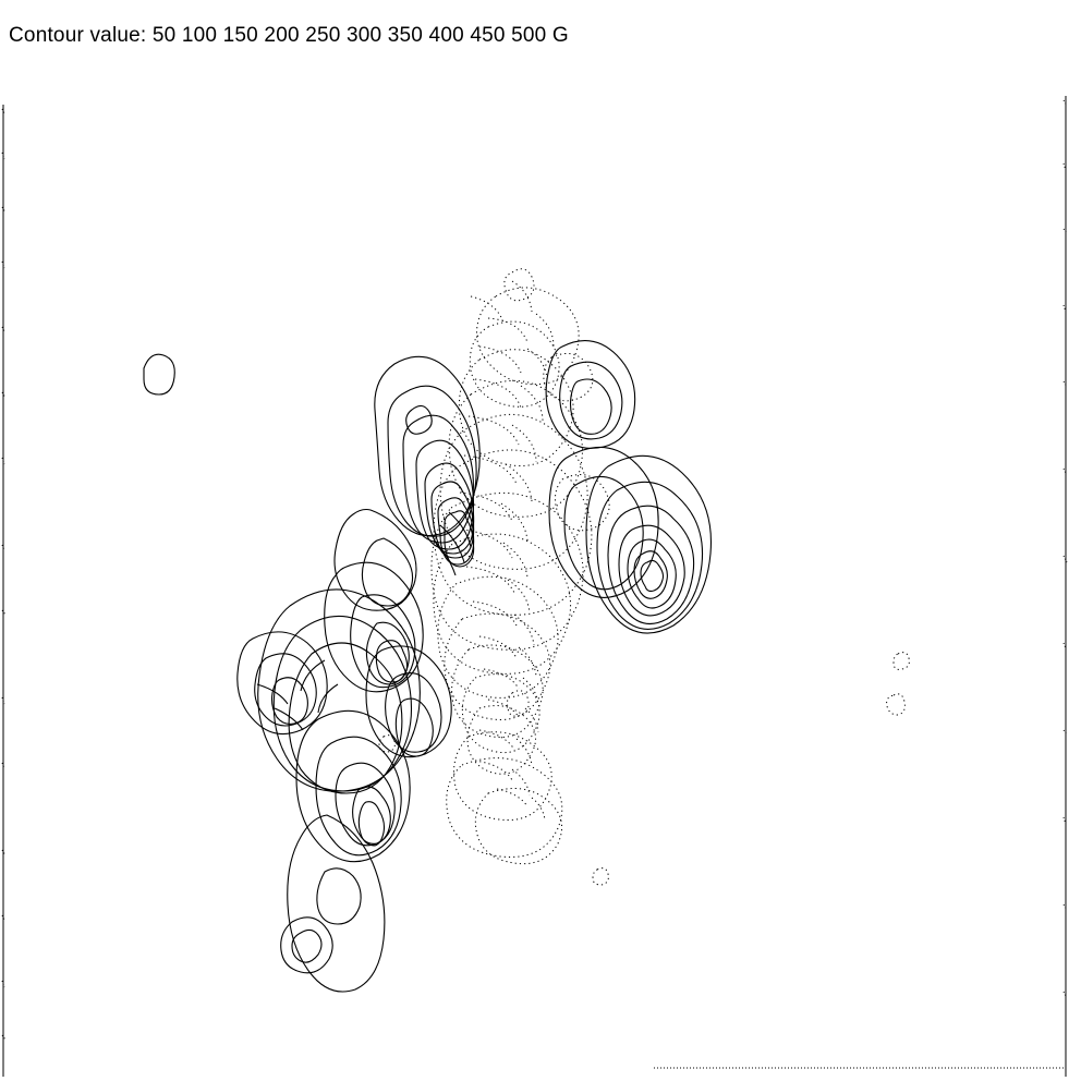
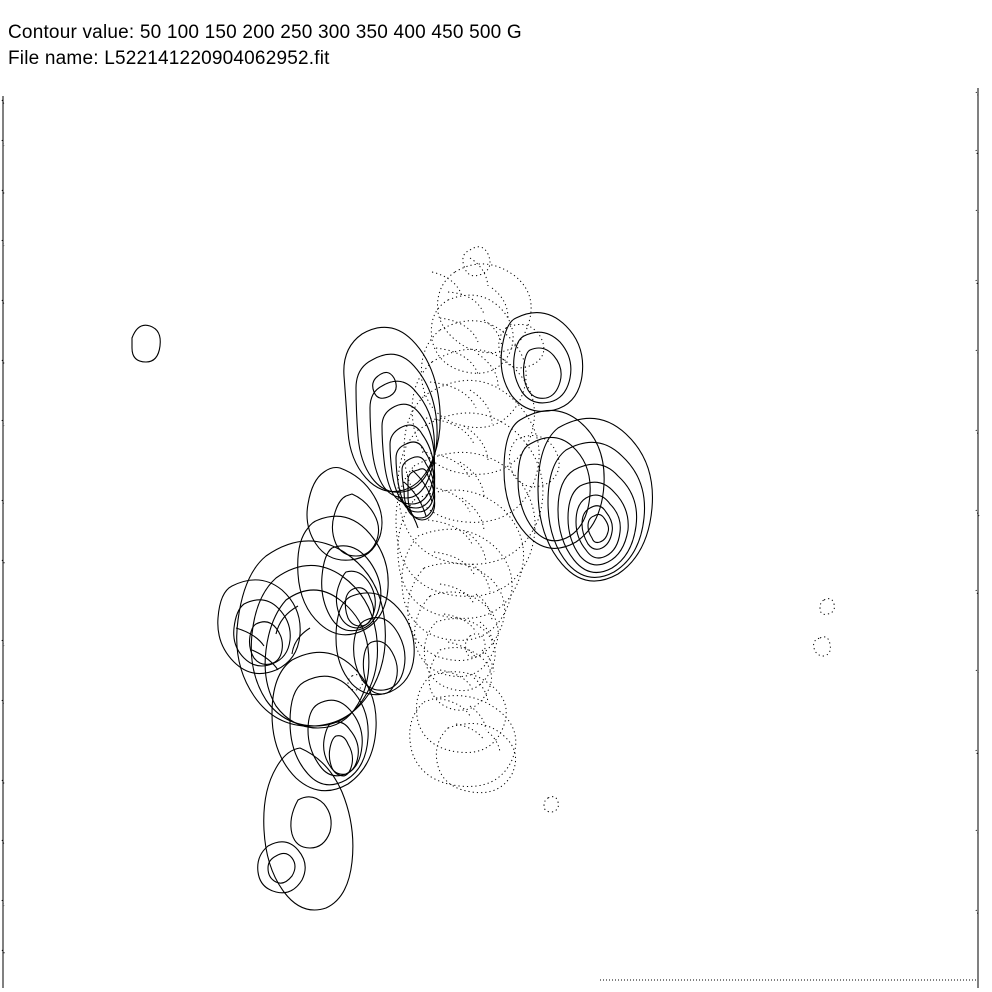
  Contour value: 50 100 150 200 250 300 350 400 450 500 G
+ File name: L522141220904062952.fit
